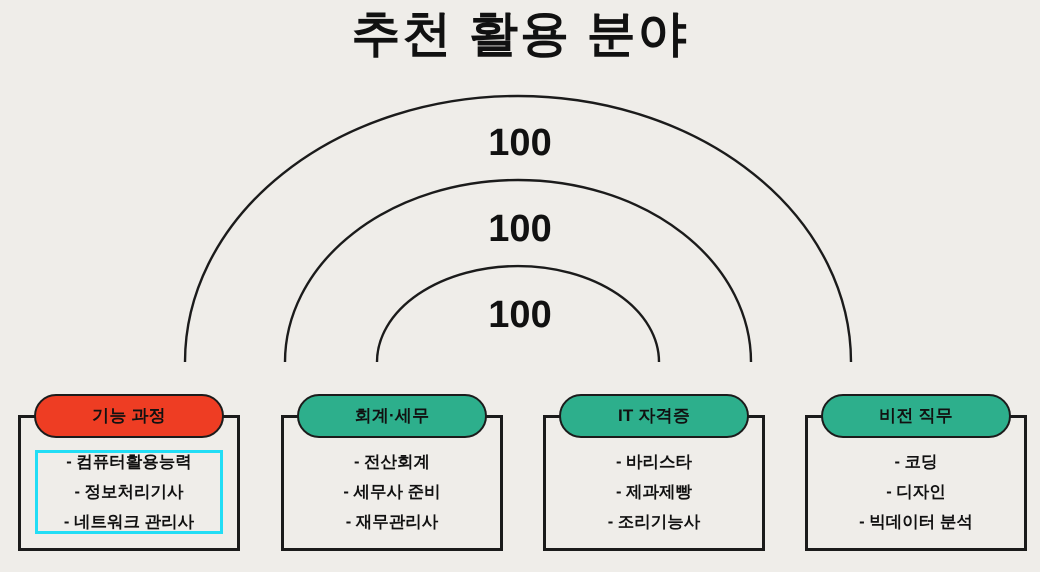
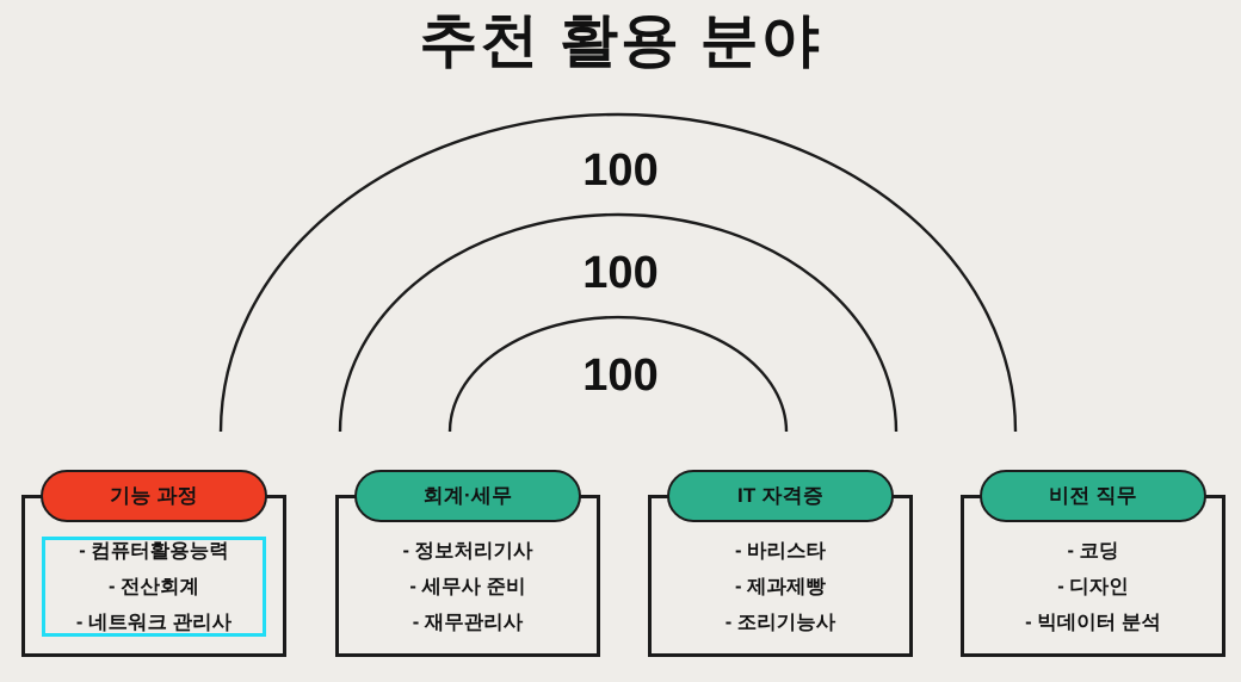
  추천 활용 분야
  100
  100
  100
  기능 과정
  - 컴퓨터활용능력
- - 정보처리기사
+ - 전산회계
  - 네트워크 관리사
  회계·세무
- - 전산회계
+ - 정보처리기사
  - 세무사 준비
  - 재무관리사
  IT 자격증
  - 바리스타
  - 제과제빵
  - 조리기능사
  비전 직무
  - 코딩
  - 디자인
  - 빅데이터 분석
